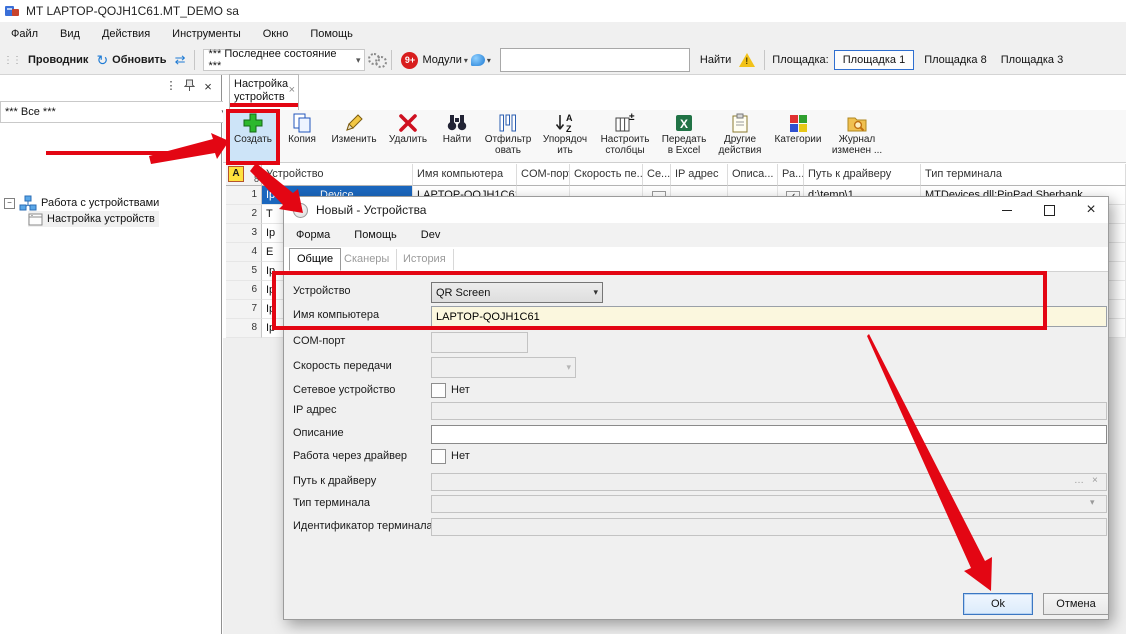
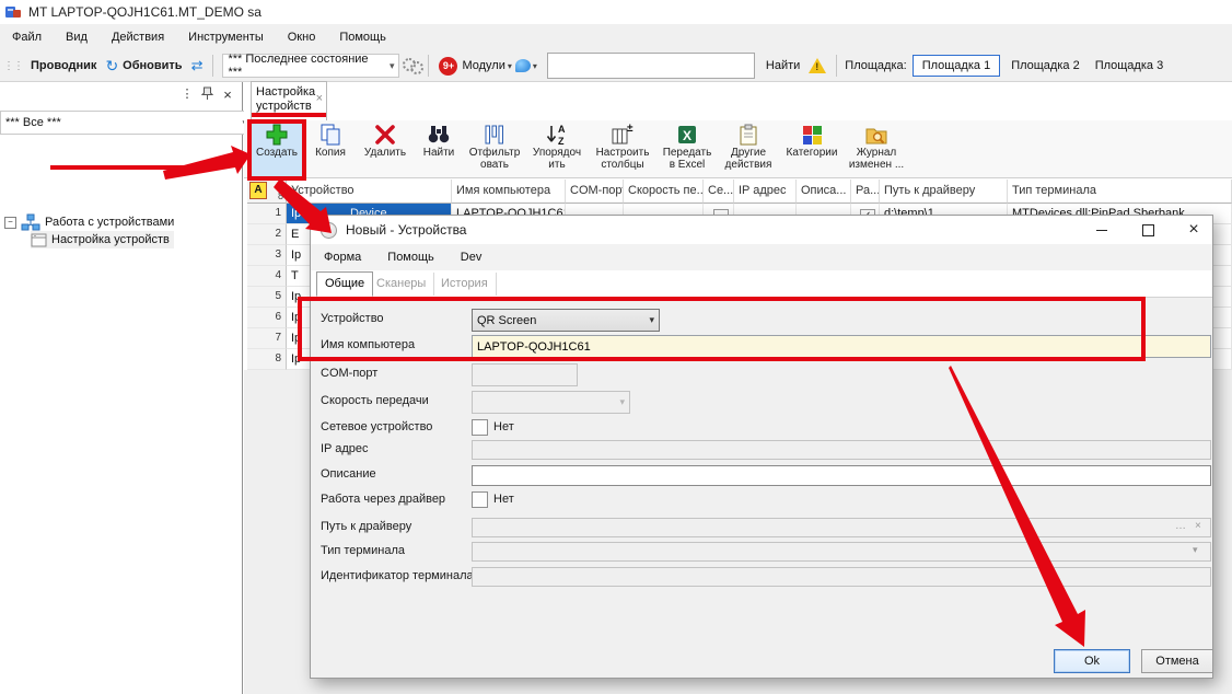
  MT LAPTOP-QOJH1C61.MT_DEMO sa
  Файл
  Вид
  Действия
  Инструменты
  Окно
  Помощь
  ⋮⋮
  Проводник
  ↻
  Обновить
  ⇄
  *** Последнее состояние ***
  ▾
  9+
  Модули
  ▾
  ▾
  Найти
  !
  Площадка:
  Площадка 1
- Площадка 8
+ Площадка 2
  Площадка 3
  ⋮
  ×
  *** Все ***
  −
  Работа с устройствами
  Настройка устройств
  Настройка
  устройств
  ×
  Создать
  Копия
- Изменить
  Удалить
  Найти
  Отфильтр
  овать
  A
  Z
  Упорядоч
  ить
  ±
  Настроить
  столбцы
  X
  Передать
  в Excel
  Другие
  действия
  Категории
  Журнал
  изменен ...
  A
  8
  стройство
  Имя компьютера
  COM-пор
  Скорость пе..
  Се...
  IP адрес
  Описа...
  Ра...
  Путь к драйверу
  Тип терминала
  1
  Ip
  Device
  LAPTOP-QOJH1C6
  d:\temp\1
  MTDevices.dll;PinPad Sberbank
  2
- T
+ E
  3
  Ip
  4
- E
+ T
  5
  Ip
  6
  Ip
  7
  Ip
  8
  Ip
  Новый - Устройства
  ×
  Форма
  Помощь
  Dev
  Общие
  Сканеры
  История
  Устройство
  QR Screen
  ▾
  Имя компьютера
  LAPTOP-QOJH1C61
  COM-порт
  Скорость передачи
  ▾
  Сетевое устройство
  Нет
  IP адрес
  Описание
  Работа через драйвер
  Нет
  Путь к драйверу
  …
  ×
  Тип терминала
  ▾
  Идентификатор терминала
  Ok
  Отмена
